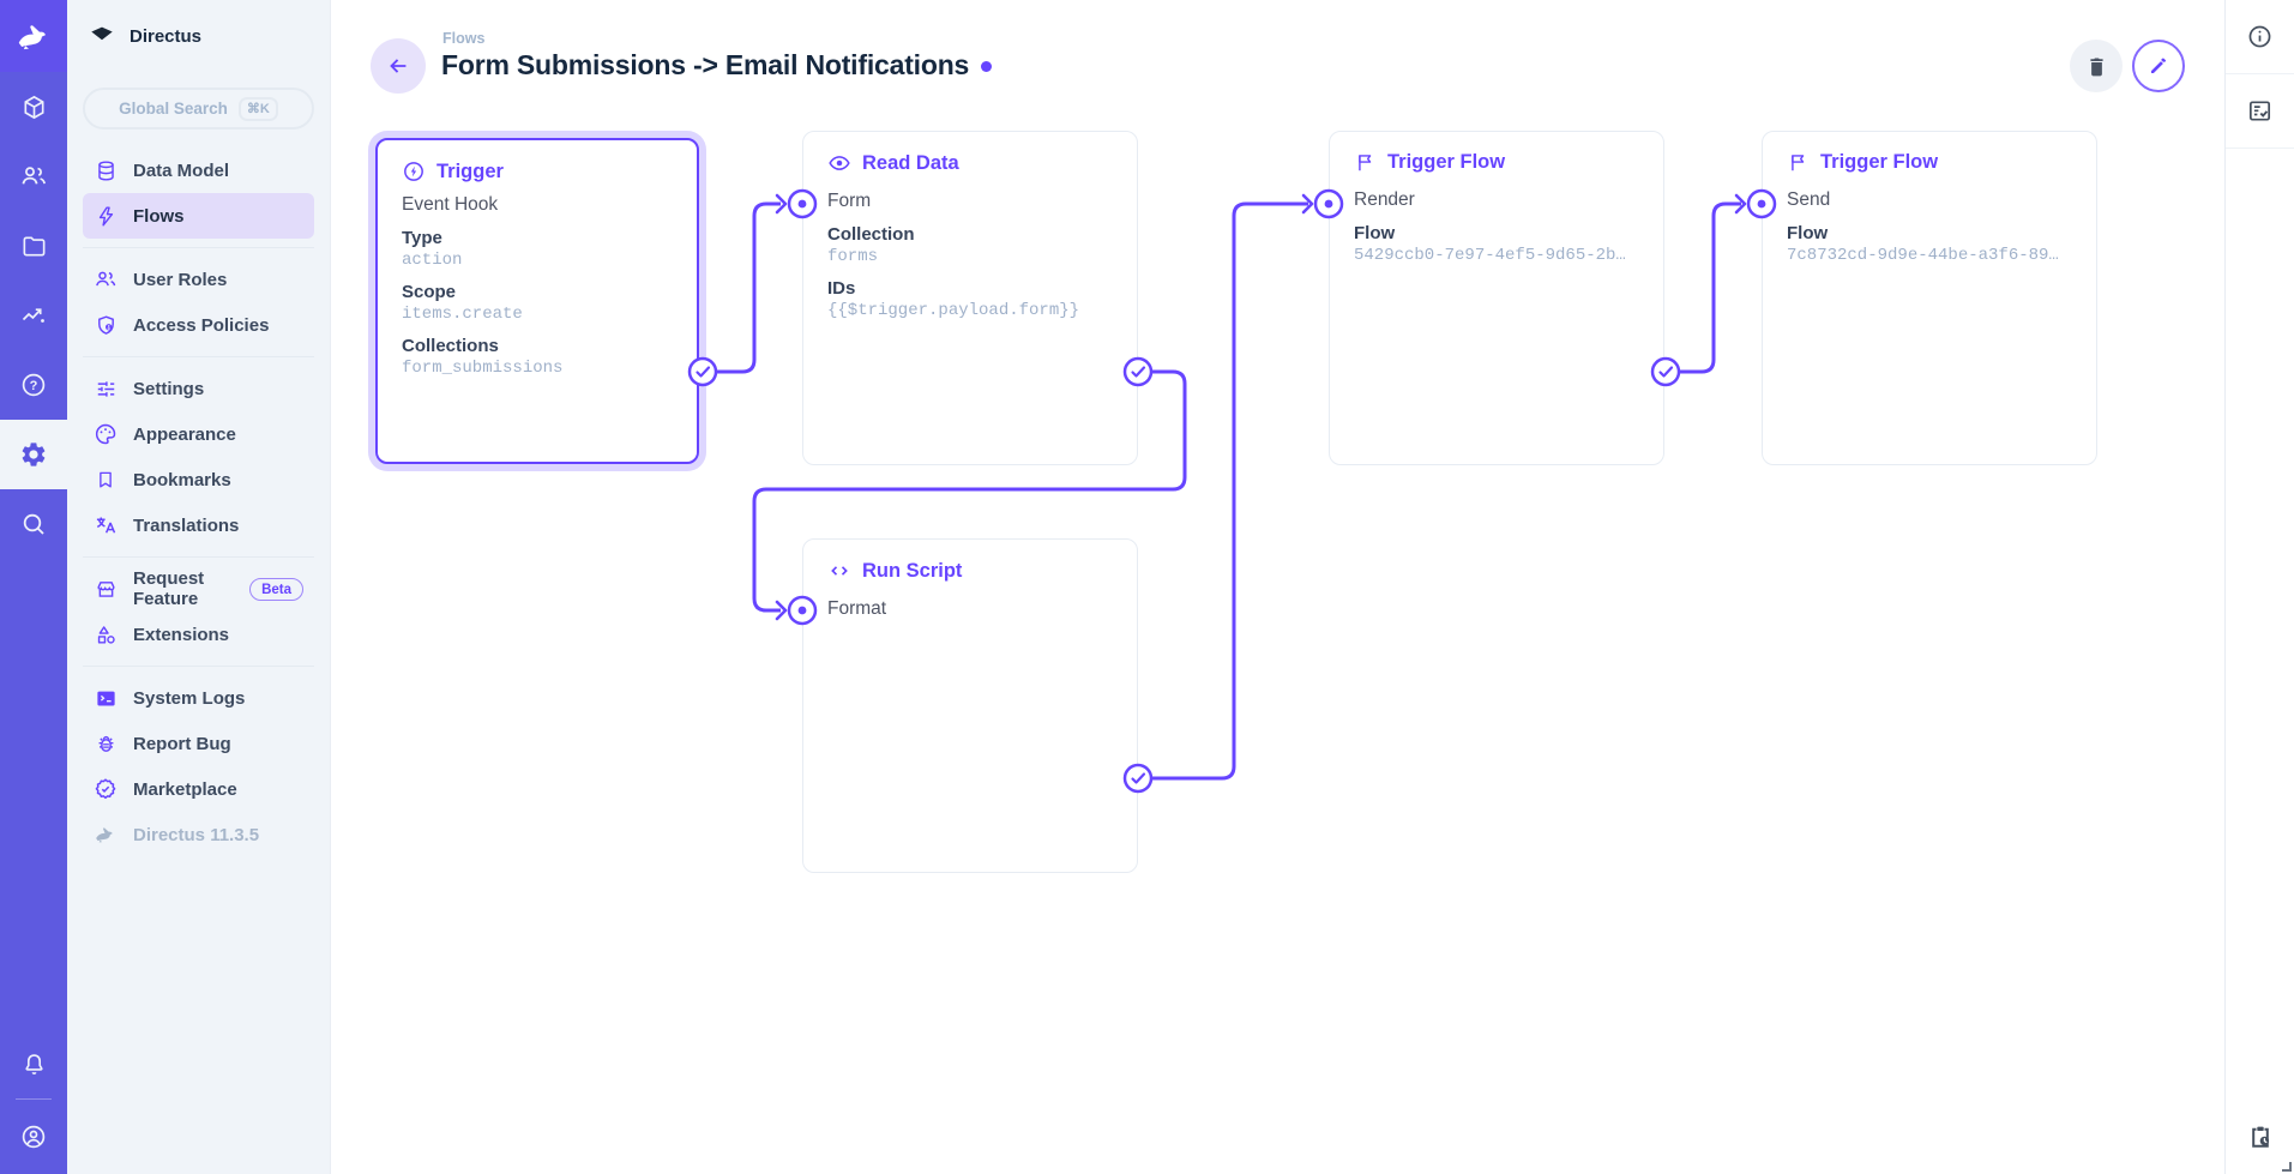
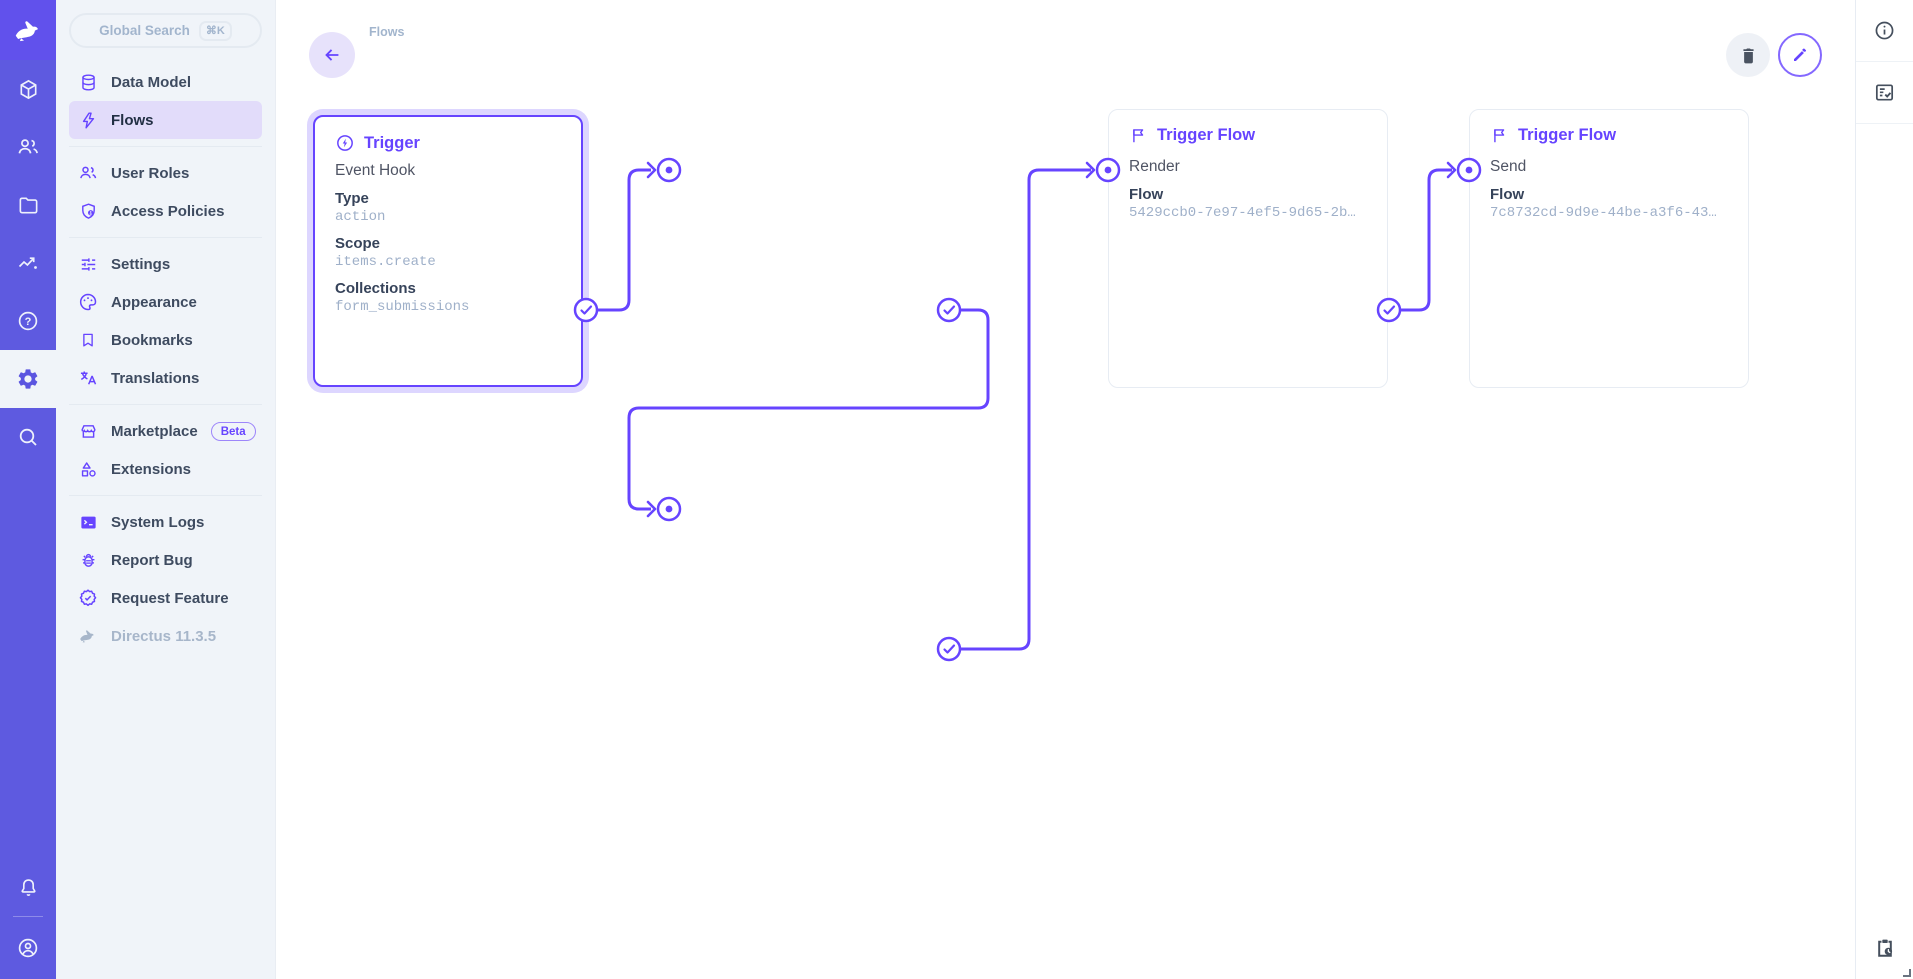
  ?
- Directus
  Global Search
  ⌘K
  Data Model
  Flows
  User Roles
  Access Policies
  Settings
  Appearance
  Bookmarks
  Translations
- Request Feature
+ Marketplace
  Beta
  Extensions
  System Logs
  Report Bug
- Marketplace
+ Request Feature
  Directus 11.3.5
  Flows
- Form Submissions -> Email Notifications
  Trigger
  Event Hook
  Type
  action
  Scope
  items.create
  Collections
  form_submissions
- Read Data
- Form
- Collection
- forms
- IDs
- {{$trigger.payload.form}}
  Trigger Flow
  Render
  Flow
  5429ccb0-7e97-4ef5-9d65-2b…
  Trigger Flow
  Send
  Flow
- 7c8732cd-9d9e-44be-a3f6-89…
+ 7c8732cd-9d9e-44be-a3f6-43…
- Run Script
- Format
